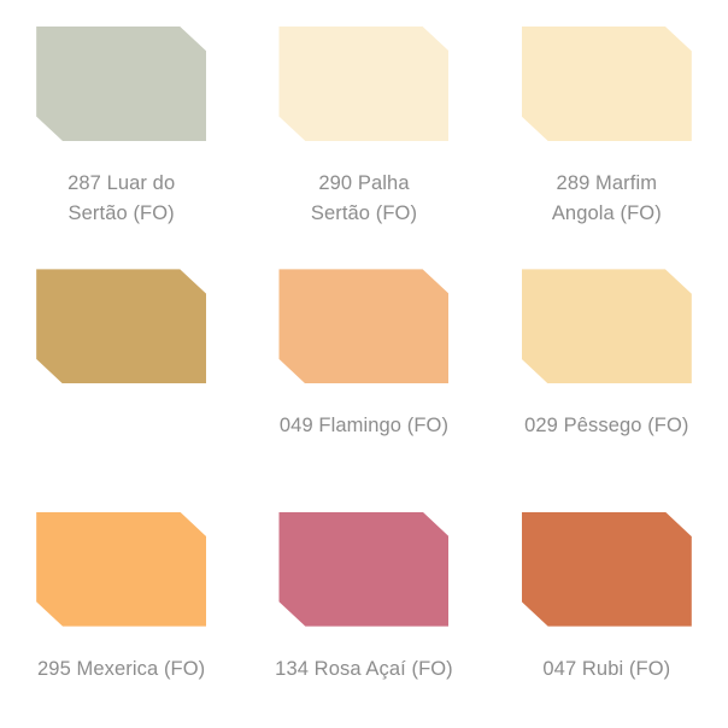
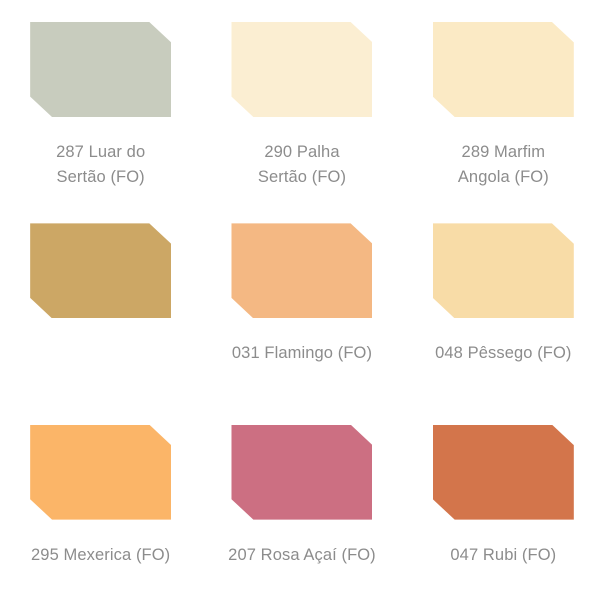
  287 Luar do
  Sertão (FO)
  290 Palha
  Sertão (FO)
  289 Marfim
  Angola (FO)
- 049 Flamingo (FO)
+ 031 Flamingo (FO)
- 029 Pêssego (FO)
+ 048 Pêssego (FO)
  295 Mexerica (FO)
- 134 Rosa Açaí (FO)
+ 207 Rosa Açaí (FO)
  047 Rubi (FO)
